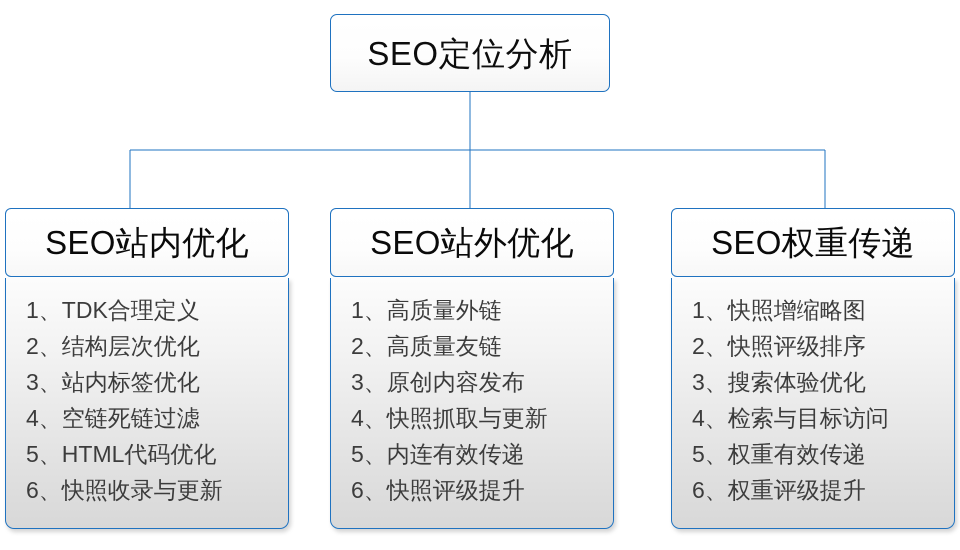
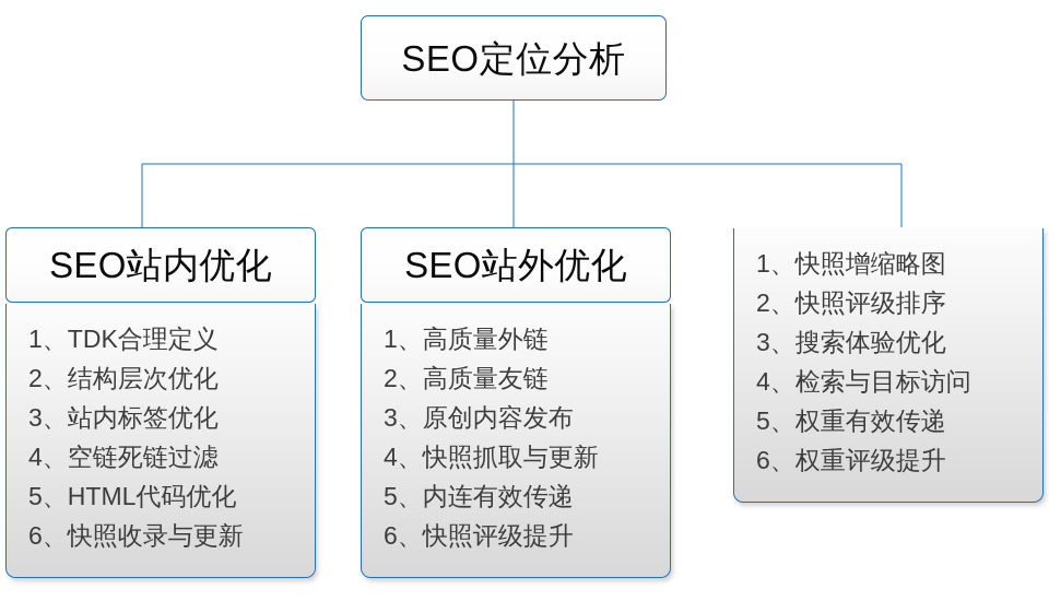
  SEO定位分析
  SEO站内优化
  1、
  TDK合理定义
  2、
  结构层次优化
  3、
  站内标签优化
  4、
  空链死链过滤
  5、
  HTML代码优化
  6、
  快照收录与更新
  SEO站外优化
  1、
  高质量外链
  2、
  高质量友链
  3、
  原创内容发布
  4、
  快照抓取与更新
  5、
  内连有效传递
  6、
  快照评级提升
- SEO权重传递
  1、
  快照增缩略图
  2、
  快照评级排序
  3、
  搜索体验优化
  4、
  检索与目标访问
  5、
  权重有效传递
  6、
  权重评级提升
